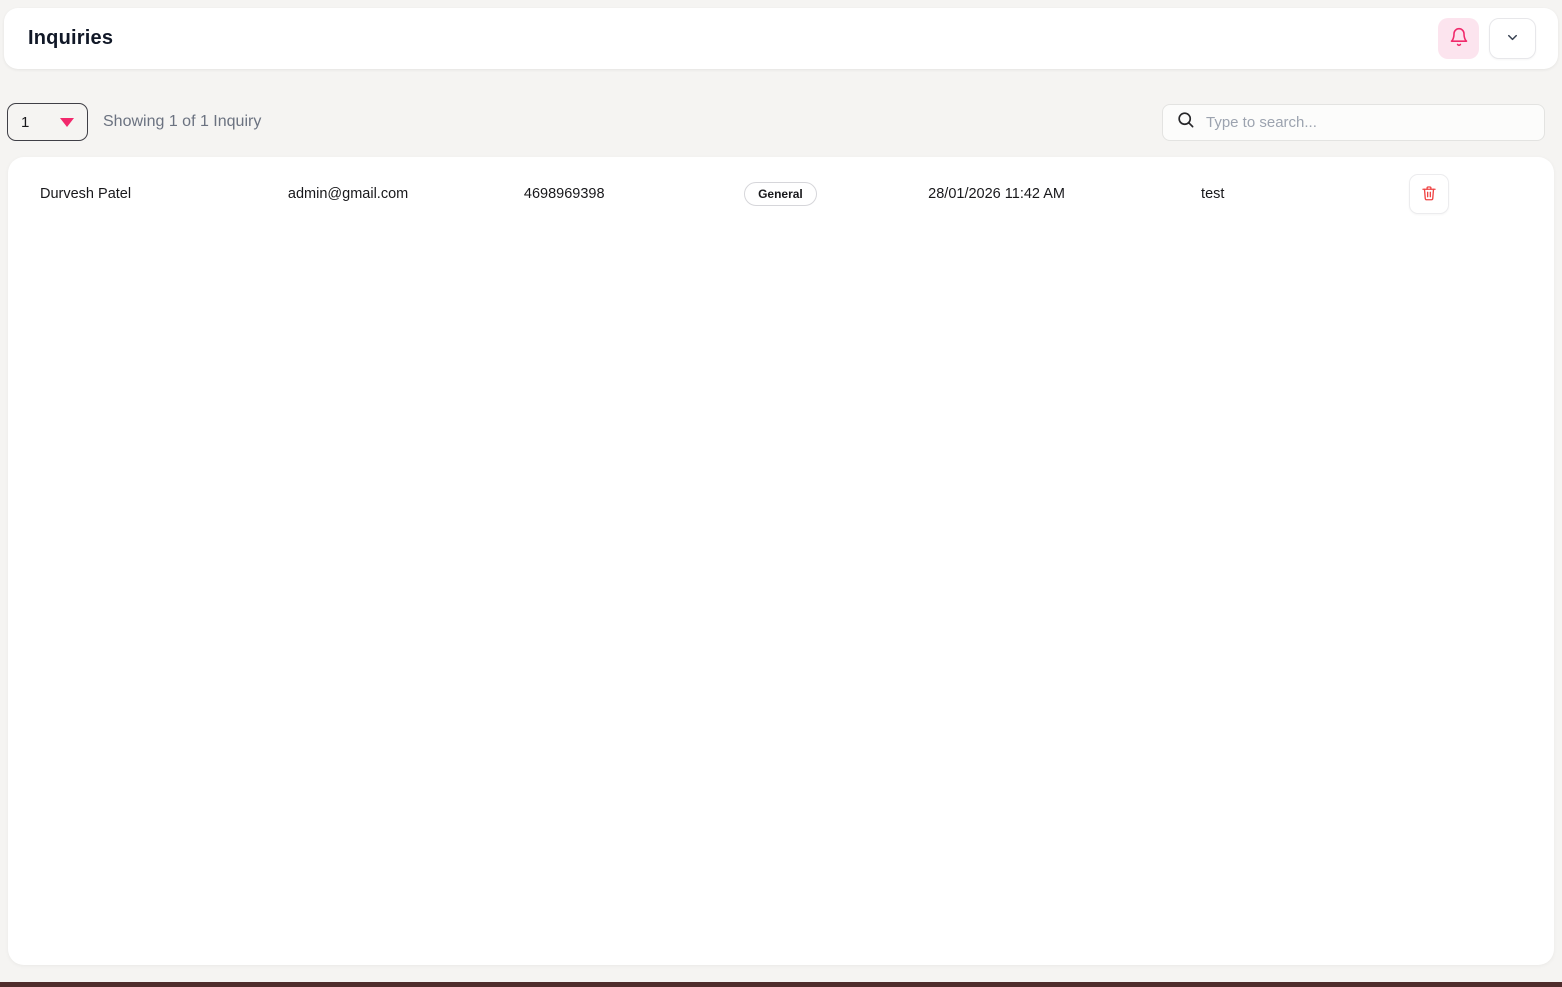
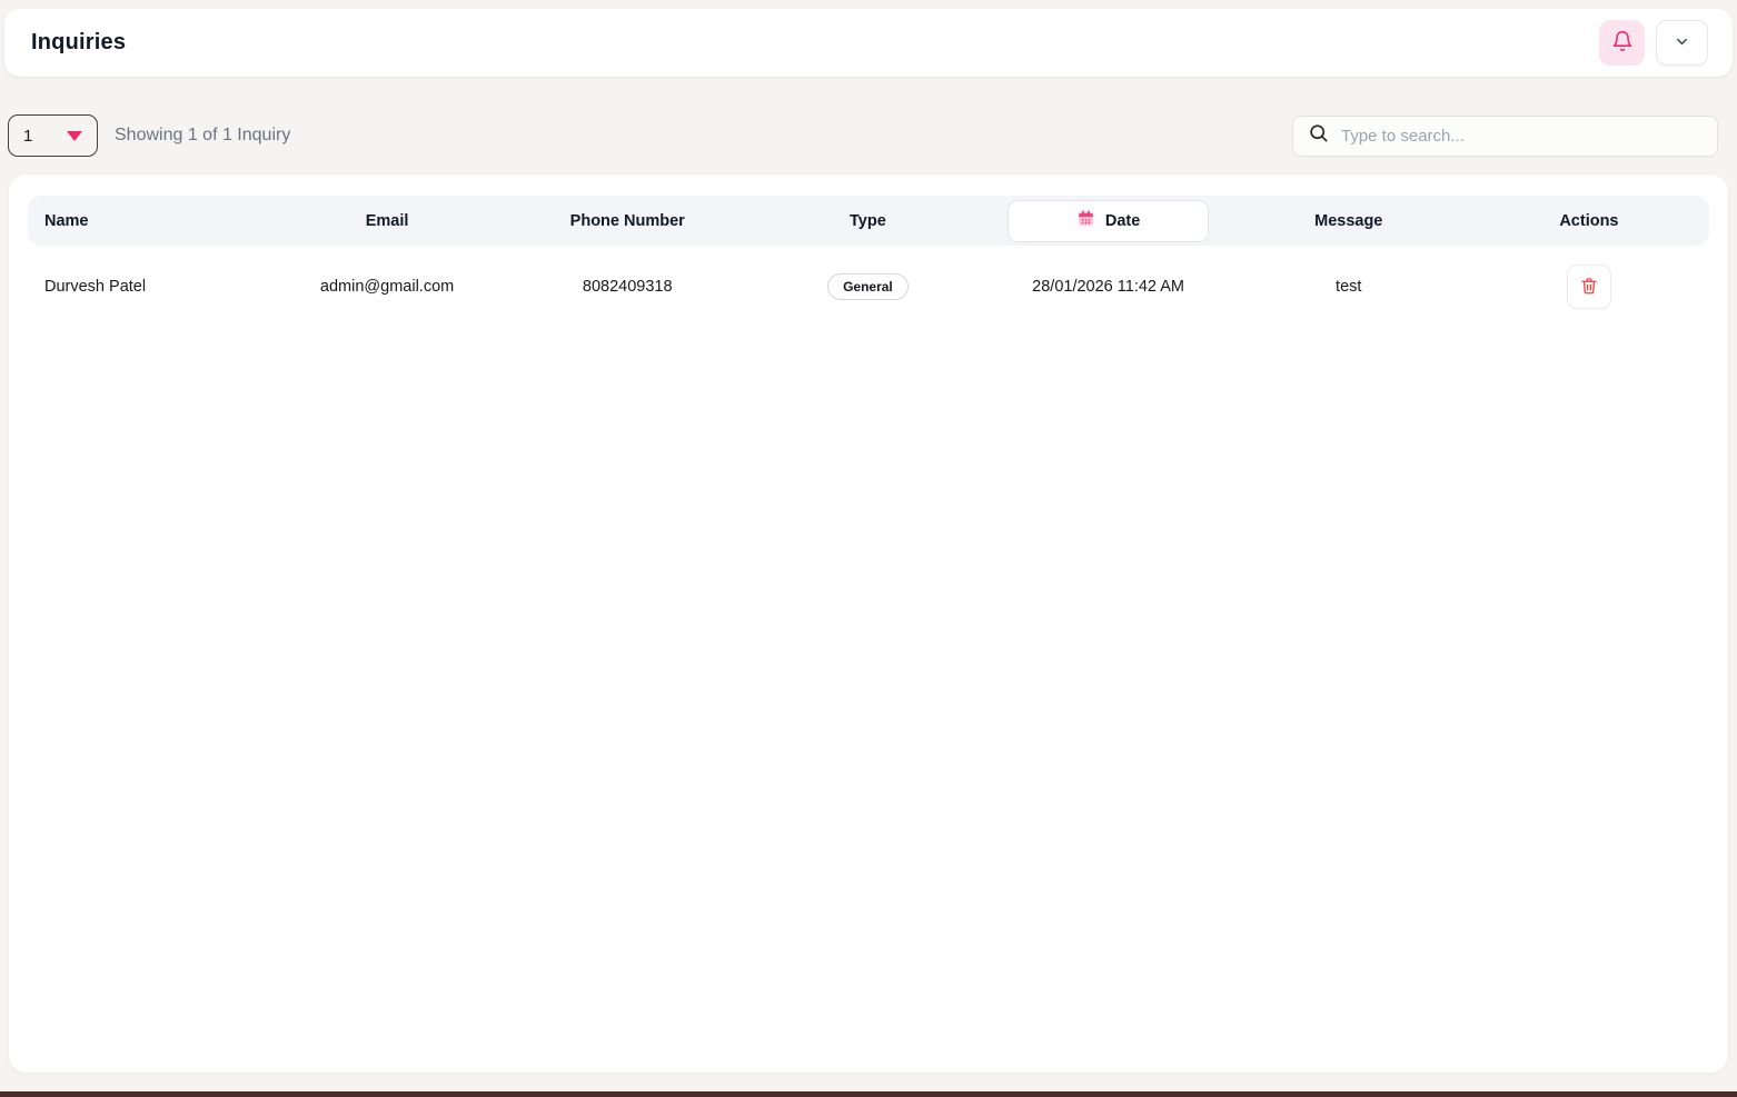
  Inquiries
  1
  Showing 1 of 1 Inquiry
  Type to search...
+ Name
+ Email
+ Phone Number
+ Type
+ Date
+ Message
+ Actions
  Durvesh Patel
  admin@gmail.com
- 4698969398
+ 8082409318
  General
  28/01/2026 11:42 AM
  test
